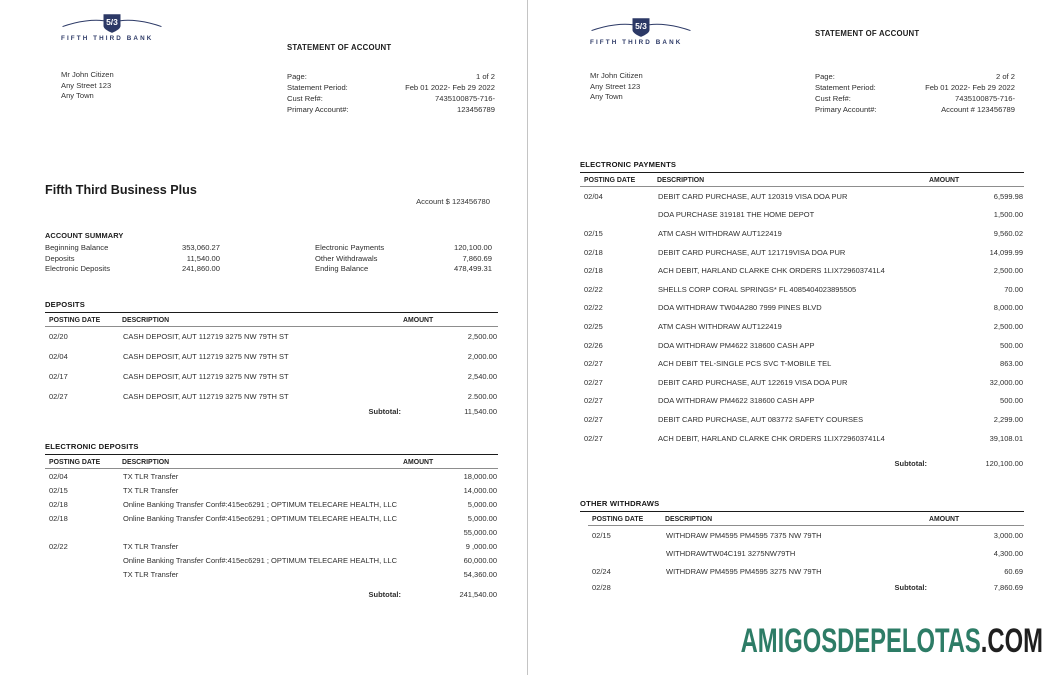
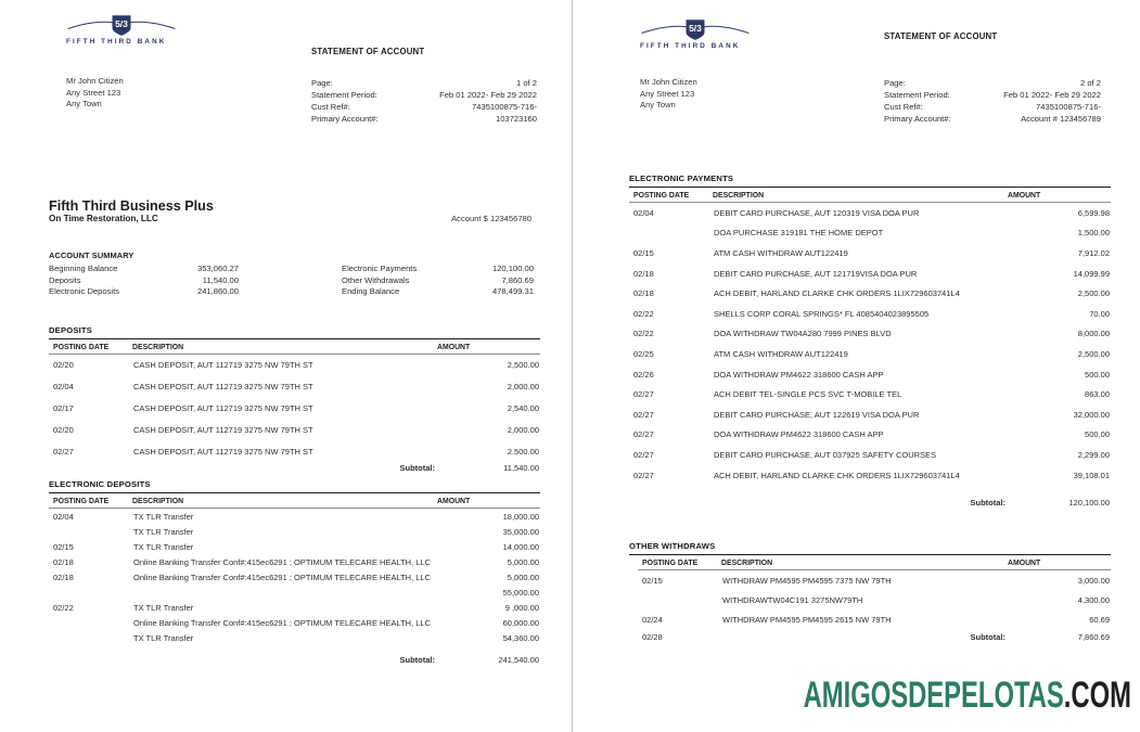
  5/3
  STATEMENT OF ACCOUNT
  Mr John Citizen
  Any Street 123
  Any Town
  Page:
  1 of 2
  Statement Period:
  Feb 01 2022- Feb 29 2022
  Cust Ref#:
  7435100875-716-
  Primary Account#:
- 123456789
+ 103723160
  Fifth Third Business Plus
+ On Time Restoration, LLC
  Account $ 123456780
  ACCOUNT SUMMARY
  Beginning Balance
  353,060.27
  Deposits
  11,540.00
  Electronic Deposits
  241,860.00
  Electronic Payments
  120,100.00
  Other Withdrawals
  7,860.69
  Ending Balance
  478,499.31
  DEPOSITS
  02/20	CASH DEPOSIT, AUT 112719 3275 NW 79TH ST	2,500.00
  02/04	CASH DEPOSIT, AUT 112719 3275 NW 79TH ST	2,000.00
  02/17	CASH DEPOSIT, AUT 112719 3275 NW 79TH ST	2,540.00
+ 02/20	CASH DEPOSIT, AUT 112719 3275 NW 79TH ST	2,000.00
  02/27	CASH DEPOSIT, AUT 112719 3275 NW 79TH ST	2.500.00
  	Subtotal:	11,540.00
  ELECTRONIC DEPOSITS
  02/04	TX TLR Transfer	18,000.00
+ 	TX TLR Transfer	35,000.00
  02/15	TX TLR Transfer	14,000.00
  02/18	Online Banking Transfer Conf#:415ec6291 ; OPTIMUM TELECARE HEALTH, LLC	5,000.00
  02/18	Online Banking Transfer Conf#:415ec6291 ; OPTIMUM TELECARE HEALTH, LLC	5,000.00
  		55,000.00
  02/22	TX TLR Transfer	9 ,000.00
  	Online Banking Transfer Conf#:415ec6291 ; OPTIMUM TELECARE HEALTH, LLC	60,000.00
  	TX TLR Transfer	54,360.00
  	Subtotal:	241,540.00
  5/3
  STATEMENT OF ACCOUNT
  Mr John Citizen
  Any Street 123
  Any Town
  Page:
  2 of 2
  Statement Period:
  Feb 01 2022- Feb 29 2022
  Cust Ref#:
  7435100875-716-
  Primary Account#:
  Account # 123456789
  ELECTRONIC PAYMENTS
  02/04	DEBIT CARD PURCHASE, AUT 120319 VISA DOA PUR	6,599.98
  	DOA PURCHASE 319181 THE HOME DEPOT	1,500.00
- 02/15	ATM CASH WITHDRAW AUT122419	9,560.02
+ 02/15	ATM CASH WITHDRAW AUT122419	7,912.02
  02/18	DEBIT CARD PURCHASE, AUT 121719VISA DOA PUR	14,099.99
  02/18	ACH DEBIT, HARLAND CLARKE CHK ORDERS 1LIX729603741L4	2,500.00
  02/22	SHELLS CORP CORAL SPRINGS* FL 4085404023895505	70.00
  02/22	DOA WITHDRAW TW04A280 7999 PINES BLVD	8,000.00
  02/25	ATM CASH WITHDRAW AUT122419	2,500.00
  02/26	DOA WITHDRAW PM4622 318600 CASH APP	500.00
  02/27	ACH DEBIT TEL-SINGLE PCS SVC T-MOBILE TEL	863.00
  02/27	DEBIT CARD PURCHASE, AUT 122619 VISA DOA PUR	32,000.00
  02/27	DOA WITHDRAW PM4622 318600 CASH APP	500.00
- 02/27	DEBIT CARD PURCHASE, AUT 083772 SAFETY COURSES	2,299.00
+ 02/27	DEBIT CARD PURCHASE, AUT 037925 SAFETY COURSES	2,299.00
  02/27	ACH DEBIT, HARLAND CLARKE CHK ORDERS 1LIX729603741L4	39,108.01
  	Subtotal:	120,100.00
  OTHER WITHDRAWS
  02/15	WITHDRAW PM4595 PM4595 7375 NW 79TH	3,000.00
  	WITHDRAWTW04C191 3275NW79TH	4,300.00
- 02/24	WITHDRAW PM4595 PM4595 3275 NW 79TH	60.69
+ 02/24	WITHDRAW PM4595 PM4595 2615 NW 79TH	60.69
  02/28	Subtotal:	7,860.69
  AMIGOSDEPELOTAS.COM
